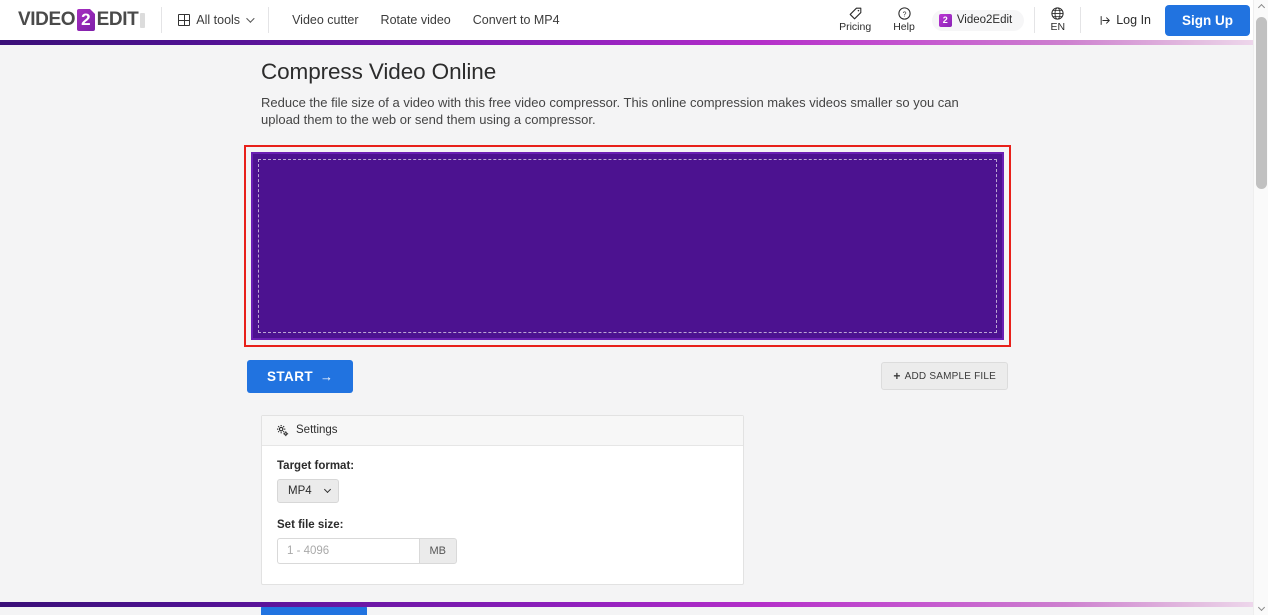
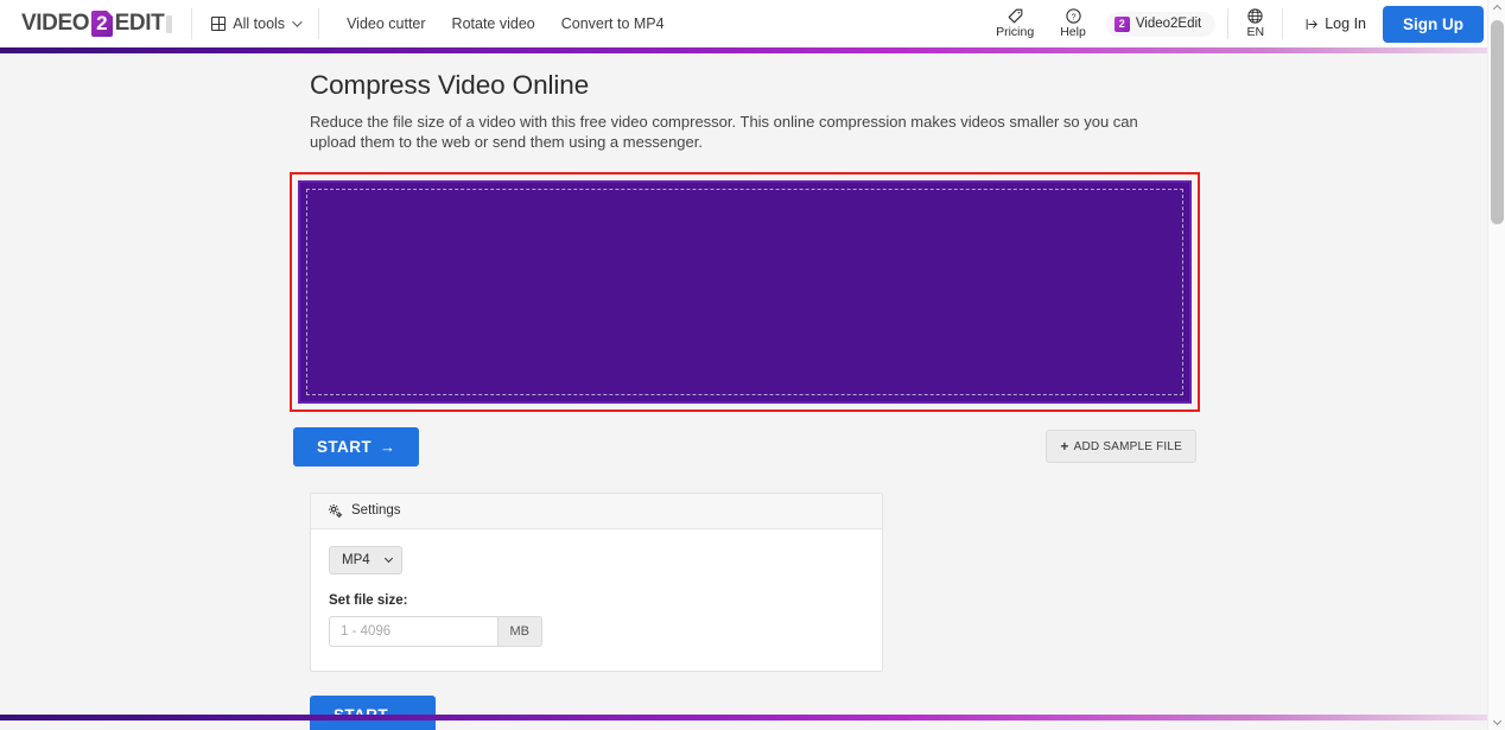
  VIDEO
  2
  EDIT
  All tools
  Video cutter
  Rotate video
  Convert to MP4
  Pricing
  Help
  2
  Video2Edit
  EN
  Log In
  Sign Up
  Compress Video Online
- Reduce the file size of a video with this free video compressor. This online compression makes videos smaller so you can upload them to the web or send them using a compressor.
+ Reduce the file size of a video with this free video compressor. This online compression makes videos smaller so you can upload them to the web or send them using a messenger.
  START
  →
  +
  ADD SAMPLE FILE
  Settings
- Target format:
  MP4
  Set file size:
  1 - 4096
  MB
